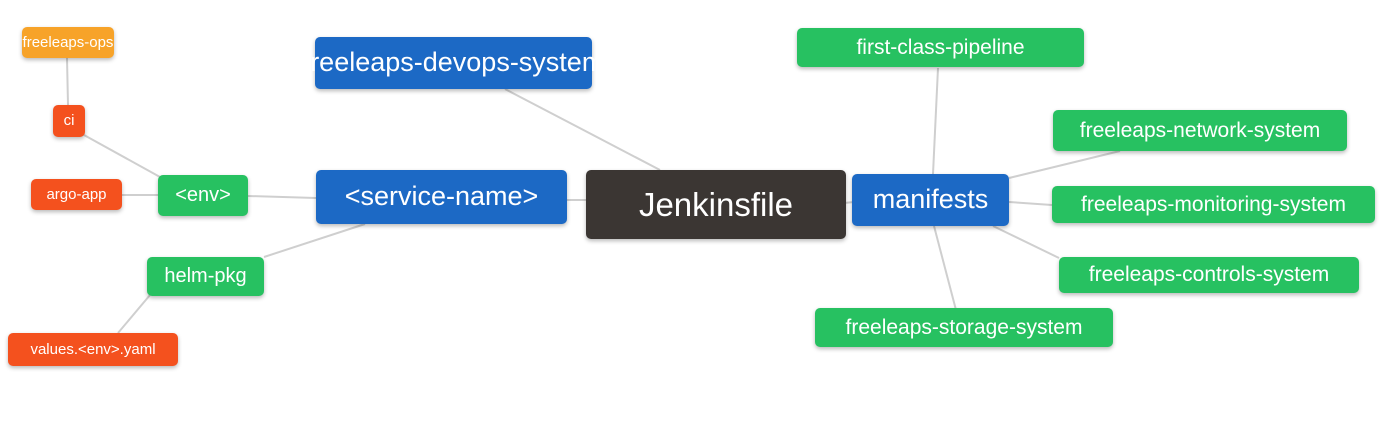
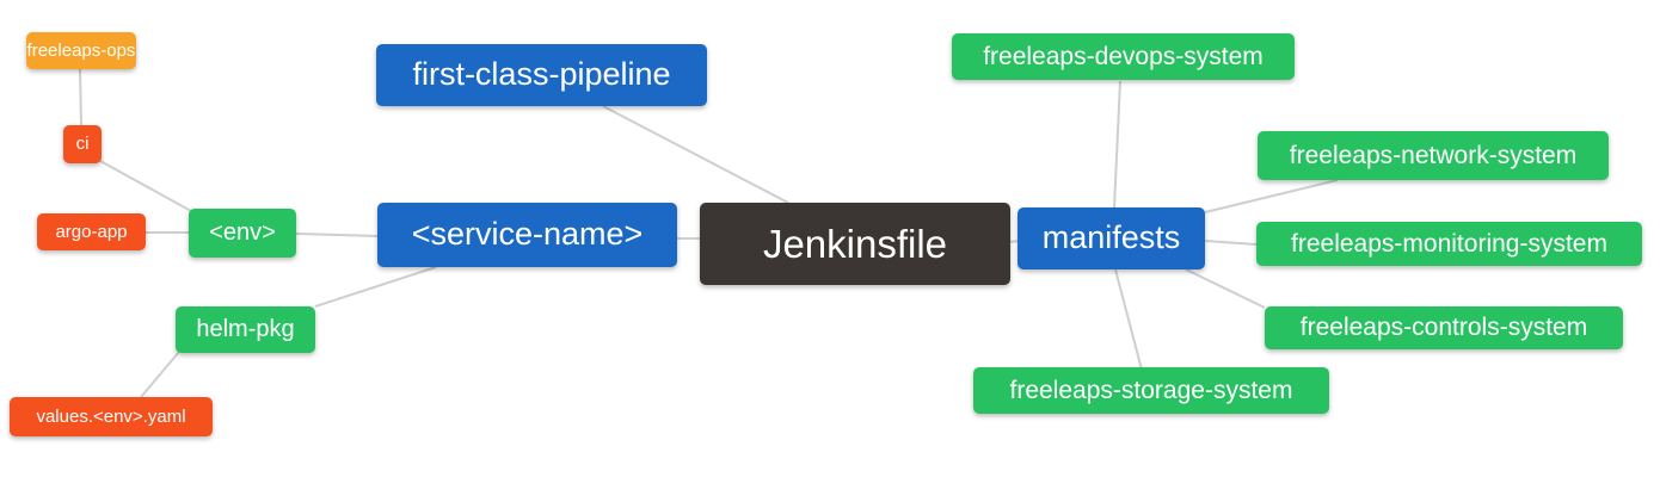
  freeleaps-ops
  ci
  argo-app
  <env>
  helm-pkg
  values.<env>.yaml
- freeleaps-devops-system
+ first-class-pipeline
  <service-name>
  Jenkinsfile
  manifests
- first-class-pipeline
+ freeleaps-devops-system
  freeleaps-network-system
  freeleaps-monitoring-system
  freeleaps-controls-system
  freeleaps-storage-system
